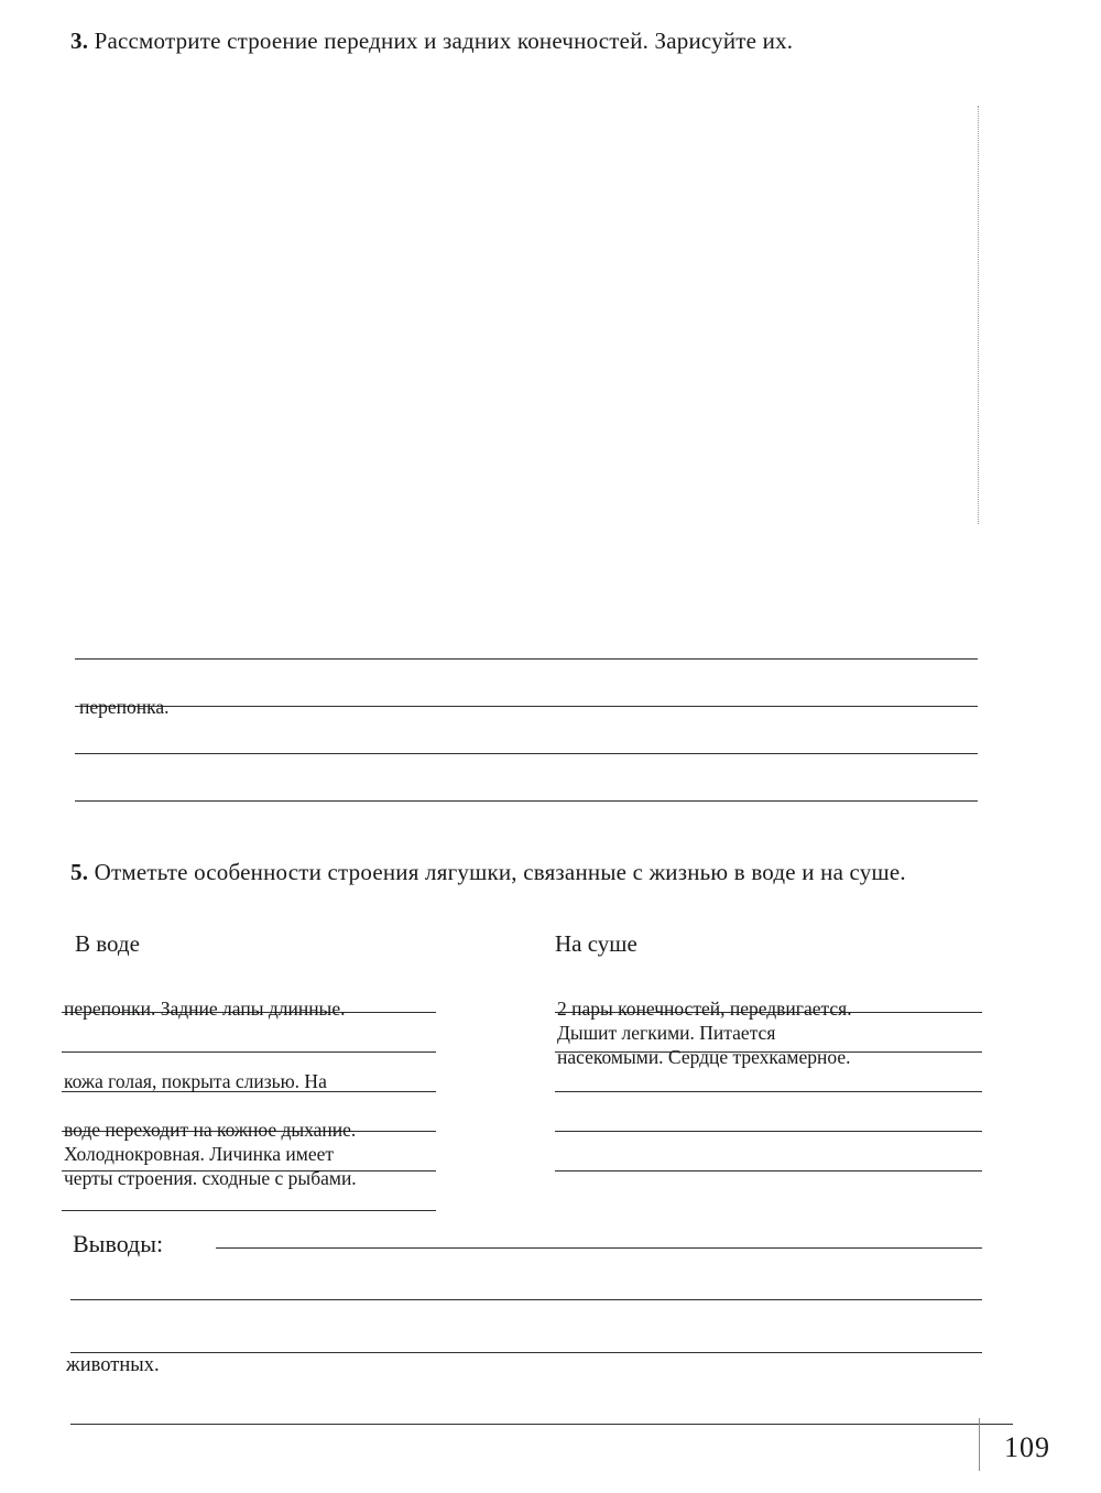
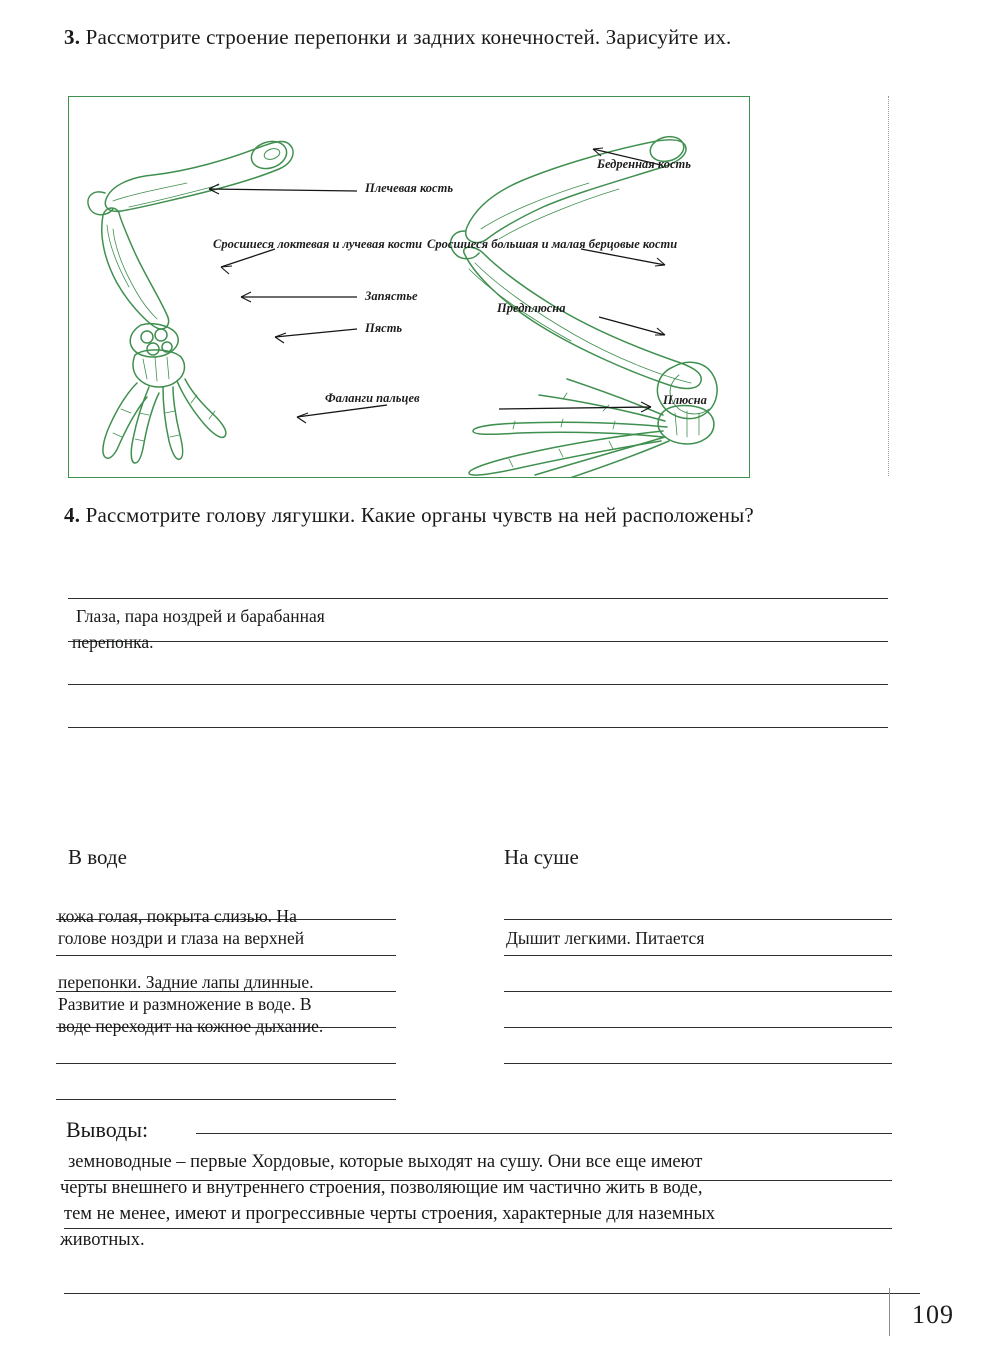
- 3. Рассмотрите строение передних и задних конечностей. Зарисуйте их.
+ 3. Рассмотрите строение перепонки и задних конечностей. Зарисуйте их.
+ Плечевая кость
+ Сросшиеся локтевая и лучевая кости
+ Запястье
+ Пясть
+ Фаланги пальцев
+ Бедренная кость
+ Сросшиеся большая и малая берцовые кости
+ Предплюсна
+ Плюсна
+ 4. Рассмотрите голову лягушки. Какие органы чувств на ней расположены?
+ Глаза, пара ноздрей и барабанная
  перепонка.
- 5. Отметьте особенности строения лягушки, связанные с жизнью в воде и на суше.
  В воде
  На суше
- перепонки. Задние лапы длинные.
+ кожа голая, покрыта слизью. На
+ голове ноздри и глаза на верхней
- кожа голая, покрыта слизью. На
+ перепонки. Задние лапы длинные.
+ Развитие и размножение в воде. В
  воде переходит на кожное дыхание.
- Холоднокровная. Личинка имеет
- черты строения. сходные с рыбами.
- 2 пары конечностей, передвигается.
  Дышит легкими. Питается
- насекомыми. Сердце трехкамерное.
  Выводы:
+ земноводные – первые Хордовые, которые выходят на сушу. Они все еще имеют
+ черты внешнего и внутреннего строения, позволяющие им частично жить в воде,
+ тем не менее, имеют и прогрессивные черты строения, характерные для наземных
  животных.
  109
